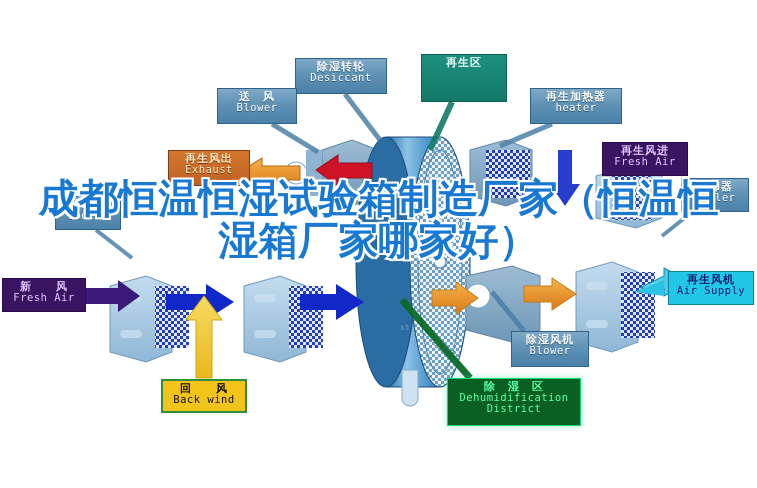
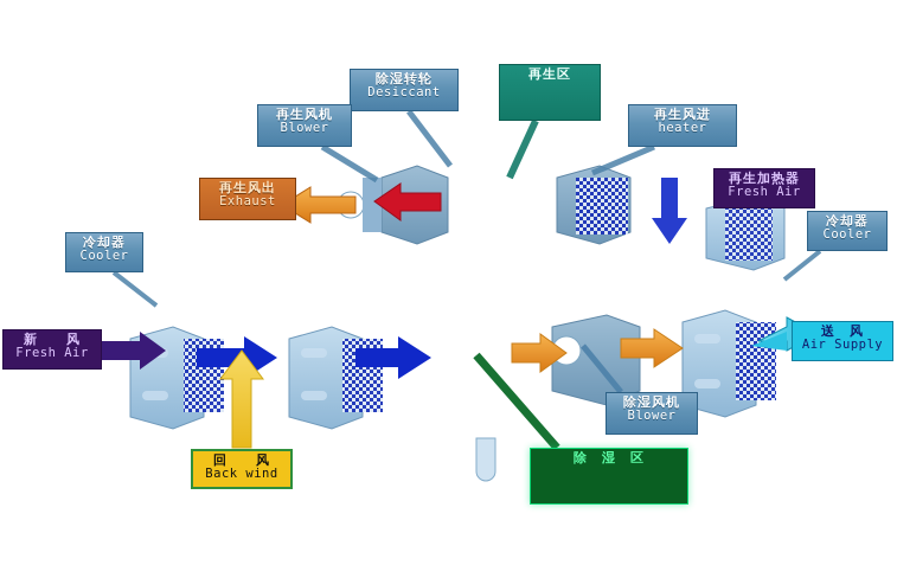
- xt
  除湿转轮
  Desiccant
- 送 风
+ 再生风机
  Blower
  再生区
- 再生加热器
+ 再生风进
  heater
- 再生风进
+ 再生加热器
  Fresh Air
  冷却器
  Cooler
  再生风出
  Exhaust
  冷却器
  Cooler
  新 风
  Fresh Air
  回 风
  Back wind
  除湿风机
  Blower
  除 湿 区
- Dehumidification
- District
- 再生风机
+ 送 风
  Air Supply
- 成都恒温恒湿试验箱制造厂家（恒温恒湿箱厂家哪家好）
